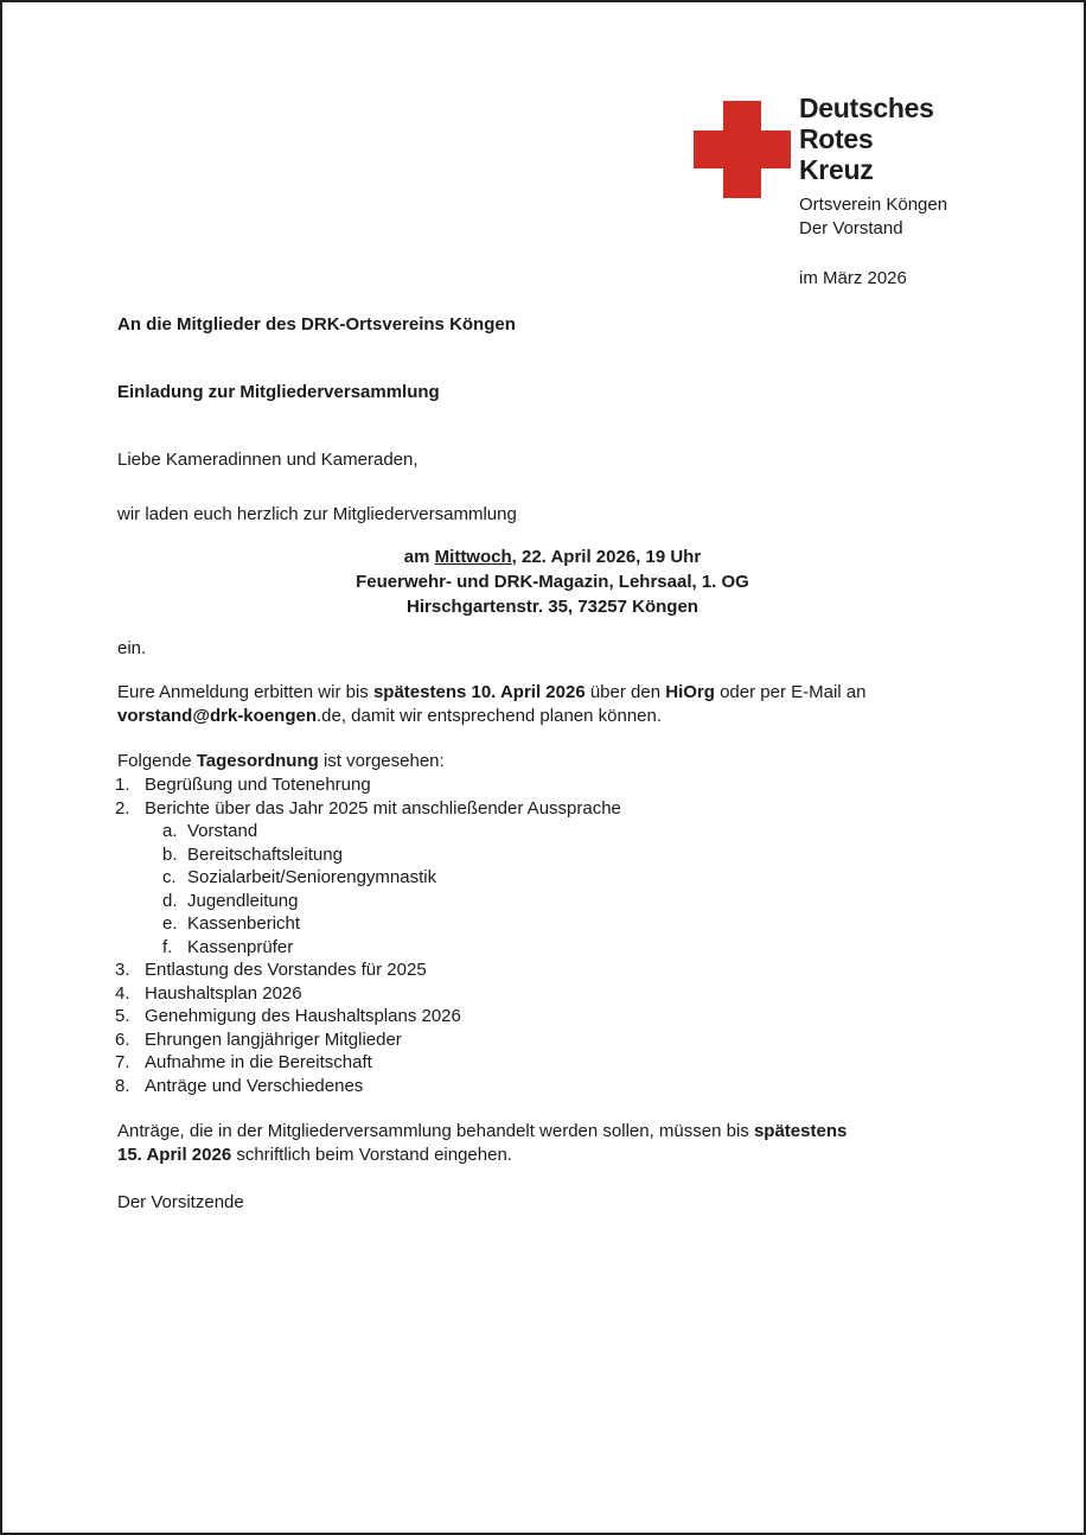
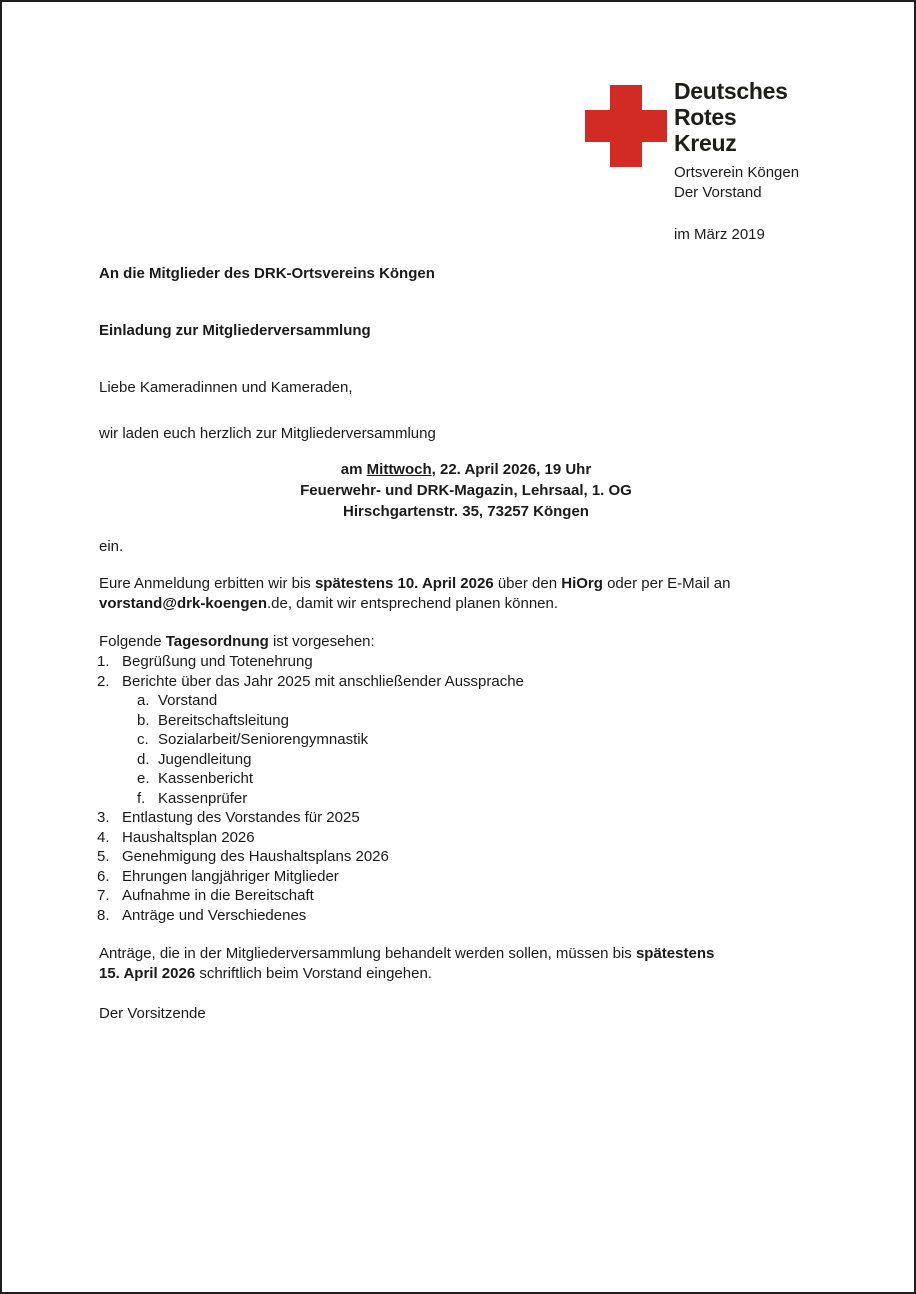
  Deutsches
  Rotes
  Kreuz
  Ortsverein Köngen
  Der Vorstand
- im März 2026
+ im März 2019
  An die Mitglieder des DRK-Ortsvereins Köngen
  Einladung zur Mitgliederversammlung
  Liebe Kameradinnen und Kameraden,
  wir laden euch herzlich zur Mitgliederversammlung
  am Mittwoch, 22. April 2026, 19 Uhr
  Feuerwehr- und DRK-Magazin, Lehrsaal, 1. OG
  Hirschgartenstr. 35, 73257 Köngen
  ein.
  Eure Anmeldung erbitten wir bis spätestens 10. April 2026 über den HiOrg oder per E-Mail an
  vorstand@drk-koengen.de, damit wir entsprechend planen können.
  Folgende Tagesordnung ist vorgesehen:
  1.
  Begrüßung und Totenehrung
  2.
  Berichte über das Jahr 2025 mit anschließender Aussprache
  a.
  Vorstand
  b.
  Bereitschaftsleitung
  c.
  Sozialarbeit/Seniorengymnastik
  d.
  Jugendleitung
  e.
  Kassenbericht
  f.
  Kassenprüfer
  3.
  Entlastung des Vorstandes für 2025
  4.
  Haushaltsplan 2026
  5.
  Genehmigung des Haushaltsplans 2026
  6.
  Ehrungen langjähriger Mitglieder
  7.
  Aufnahme in die Bereitschaft
  8.
  Anträge und Verschiedenes
  Anträge, die in der Mitgliederversammlung behandelt werden sollen, müssen bis spätestens
  15. April 2026 schriftlich beim Vorstand eingehen.
  Der Vorsitzende
